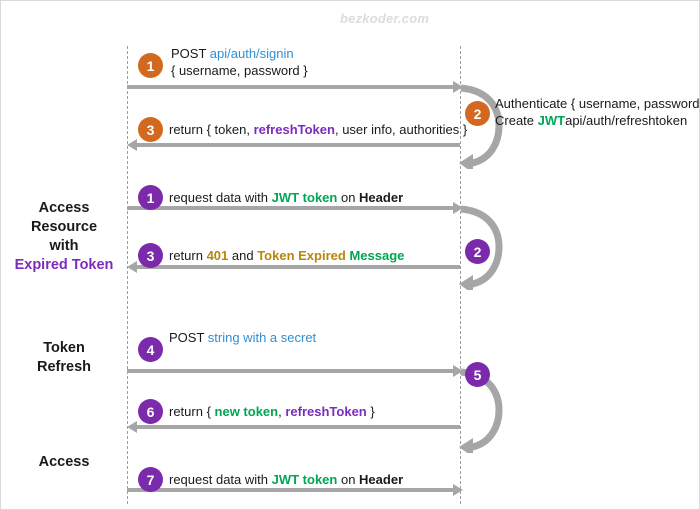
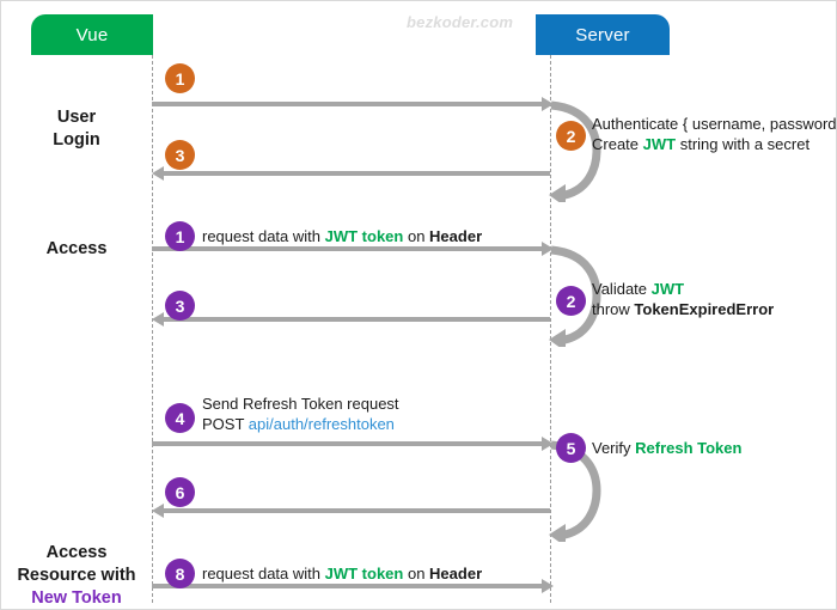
  bezkoder.com
+ Vue
+ Server
+ User
+ Login
  Access
- Resource
- with
- Expired Token
- Token
- Refresh
  Access
+ Resource with
+ New Token
  1
- POST api/auth/signin
- { username, password }
  2
  Authenticate { username, password
- Create JWTapi/auth/refreshtoken
+ Create JWT string with a secret
  3
- return { token, refreshToken, user info, authorities }
  1
  request data with JWT token on Header
  2
+ Validate JWT
+ throw TokenExpiredError
  3
- return 401 and Token Expired Message
  4
+ Send Refresh Token request
- POST string with a secret
+ POST api/auth/refreshtoken
  5
+ Verify Refresh Token
  6
- return { new token, refreshToken }
- 7
+ 8
  request data with JWT token on Header
